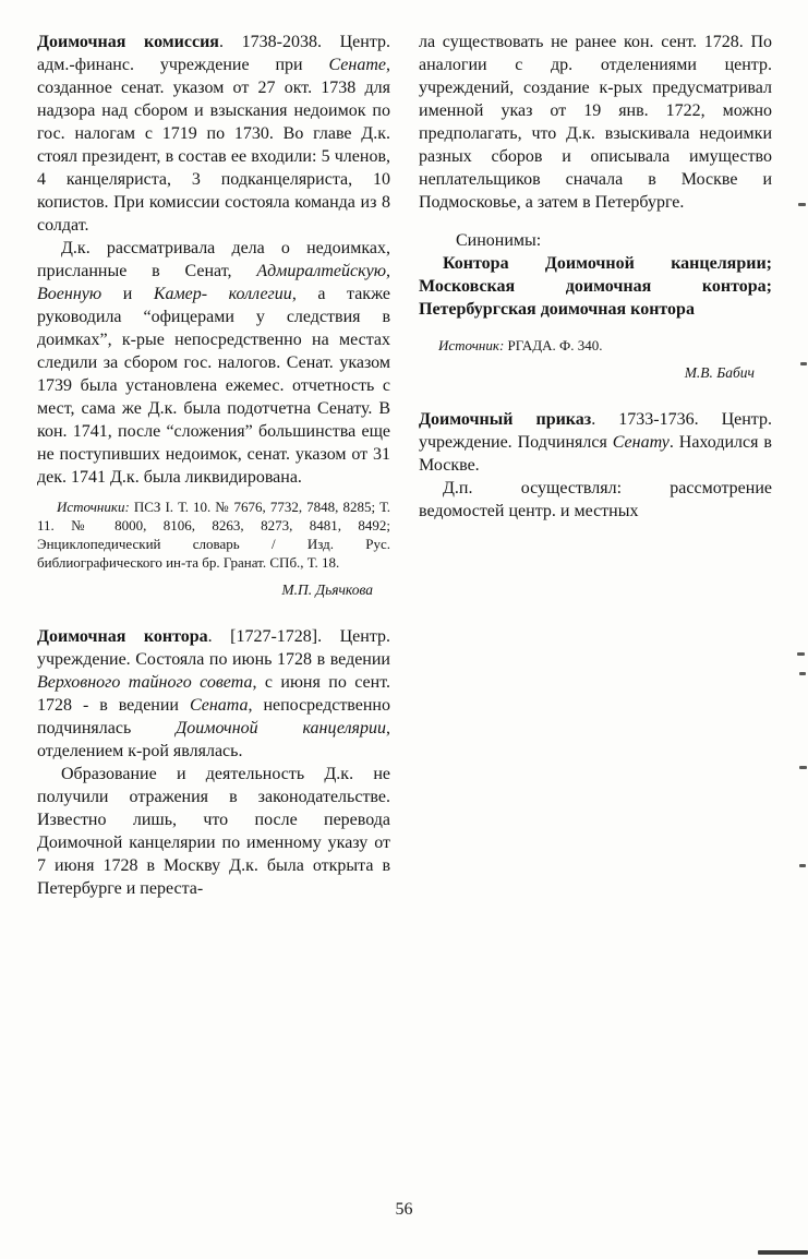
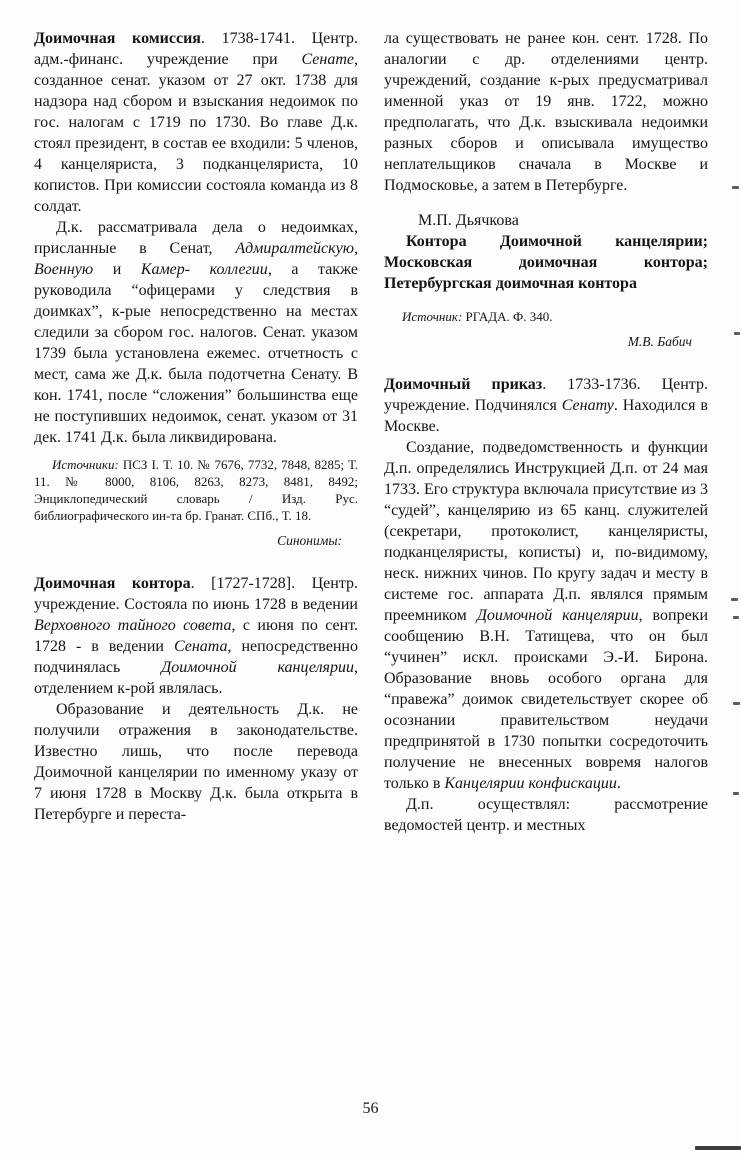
- Доимочная комиссия. 1738-2038. Центр. адм.-финанс. учреждение при Сенате, созданное сенат. указом от 27 окт. 1738 для надзора над сбором и взыскания недоимок по гос. налогам с 1719 по 1730. Во главе Д.к. стоял президент, в состав ее входили: 5 членов, 4 канцеляриста, 3 подканцеляриста, 10 копистов. При комиссии состояла команда из 8 солдат.
+ Доимочная комиссия. 1738-1741. Центр. адм.-финанс. учреждение при Сенате, созданное сенат. указом от 27 окт. 1738 для надзора над сбором и взыскания недоимок по гос. налогам с 1719 по 1730. Во главе Д.к. стоял президент, в состав ее входили: 5 членов, 4 канцеляриста, 3 подканцеляриста, 10 копистов. При комиссии состояла команда из 8 солдат.
  Д.к. рассматривала дела о недоимках, присланные в Сенат, Адмиралтейскую, Военную и Камер- коллегии, а также руководила “офицерами у следствия в доимках”, к-рые непосредственно на местах следили за сбором гос. налогов. Сенат. указом 1739 была установлена ежемес. отчетность с мест, сама же Д.к. была подотчетна Сенату. В кон. 1741, после “сложения” большинства еще не поступивших недоимок, сенат. указом от 31 дек. 1741 Д.к. была ликвидирована.
  Источники: ПСЗ I. Т. 10. № 7676, 7732, 7848, 8285; Т. 11. № 8000, 8106, 8263, 8273, 8481, 8492; Энциклопедический словарь / Изд. Рус. библиографического ин-та бр. Гранат. СПб., Т. 18.
- М.П. Дьячкова
+ Синонимы:
  Доимочная контора. [1727-1728]. Центр. учреждение. Состояла по июнь 1728 в ведении Верховного тайного совета, с июня по сент. 1728 - в ведении Сената, непосредственно подчинялась Доимочной канцелярии, отделением к-рой являлась.
  Образование и деятельность Д.к. не получили отражения в законодательстве. Известно лишь, что после перевода Доимочной канцелярии по именному указу от 7 июня 1728 в Москву Д.к. была открыта в Петербурге и переста-
  ла существовать не ранее кон. сент. 1728. По аналогии с др. отделениями центр. учреждений, создание к-рых предусматривал именной указ от 19 янв. 1722, можно предполагать, что Д.к. взыскивала недоимки разных сборов и описывала имущество неплательщиков сначала в Москве и Подмосковье, а затем в Петербурге.
- Синонимы:
+ М.П. Дьячкова
  Контора Доимочной канцелярии; Московская доимочная контора; Петербургская доимочная контора
  Источник: РГАДА. Ф. 340.
  М.В. Бабич
  Доимочный приказ. 1733-1736. Центр. учреждение. Подчинялся Сенату. Находился в Москве.
+ Создание, подведомственность и функции Д.п. определялись Инструкцией Д.п. от 24 мая 1733. Его структура включала присутствие из 3 “судей”, канцелярию из 65 канц. служителей (секретари, протоколист, канцеляристы, подканцеляристы, кописты) и, по-видимому, неск. нижних чинов. По кругу задач и месту в системе гос. аппарата Д.п. являлся прямым преемником Доимочной канцелярии, вопреки сообщению В.Н. Татищева, что он был “учинен” искл. происками Э.-И. Бирона. Образование вновь особого органа для “правежа” доимок свидетельствует скорее об осознании правительством неудачи предпринятой в 1730 попытки сосредоточить получение не внесенных вовремя налогов только в Канцелярии конфискации.
  Д.п. осуществлял: рассмотрение ведомостей центр. и местных
  56
